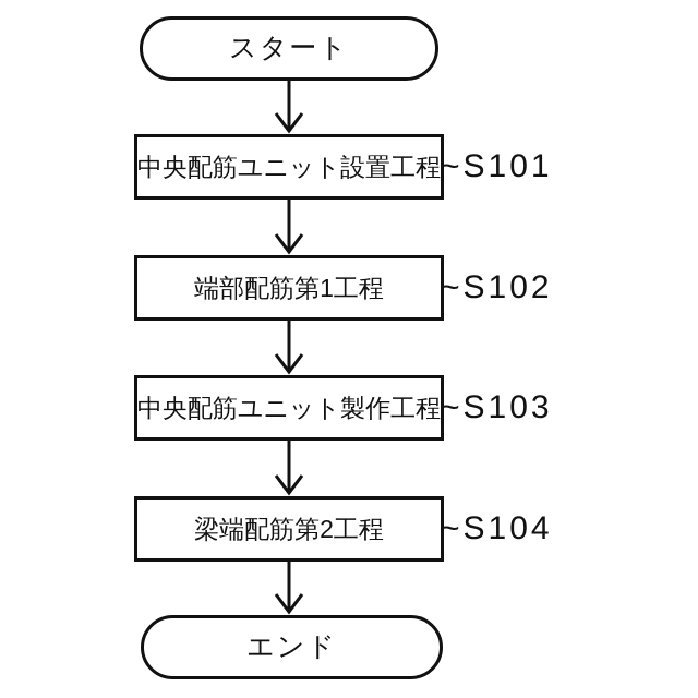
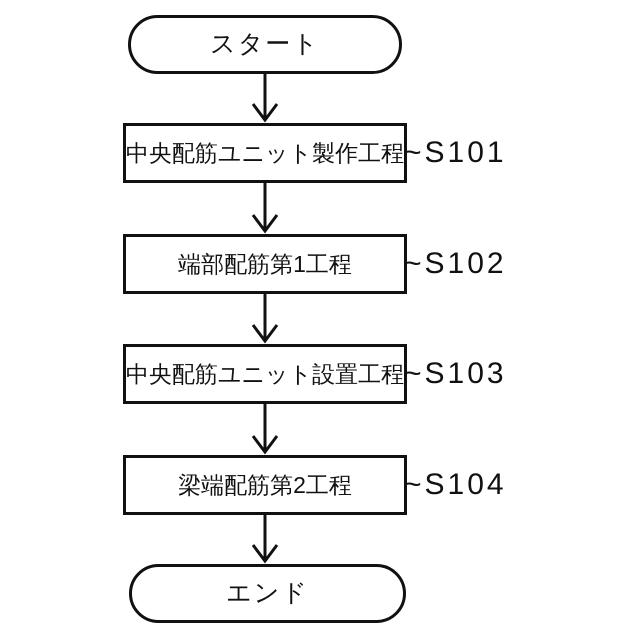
  スタート
- 中央配筋ユニット設置工程
+ 中央配筋ユニット製作工程
  ~S101
  端部配筋第1工程
  ~S102
- 中央配筋ユニット製作工程
+ 中央配筋ユニット設置工程
  ~S103
  梁端配筋第2工程
  ~S104
  エンド
